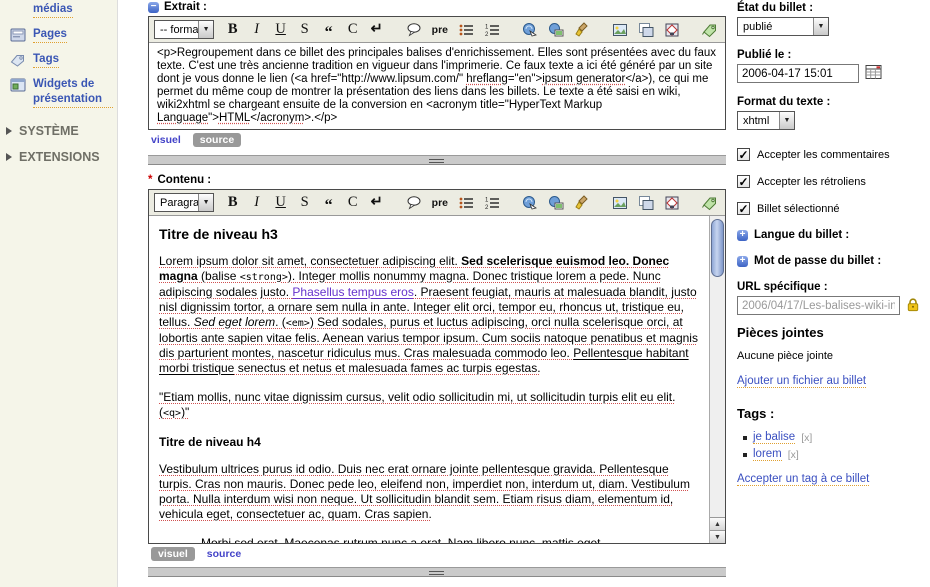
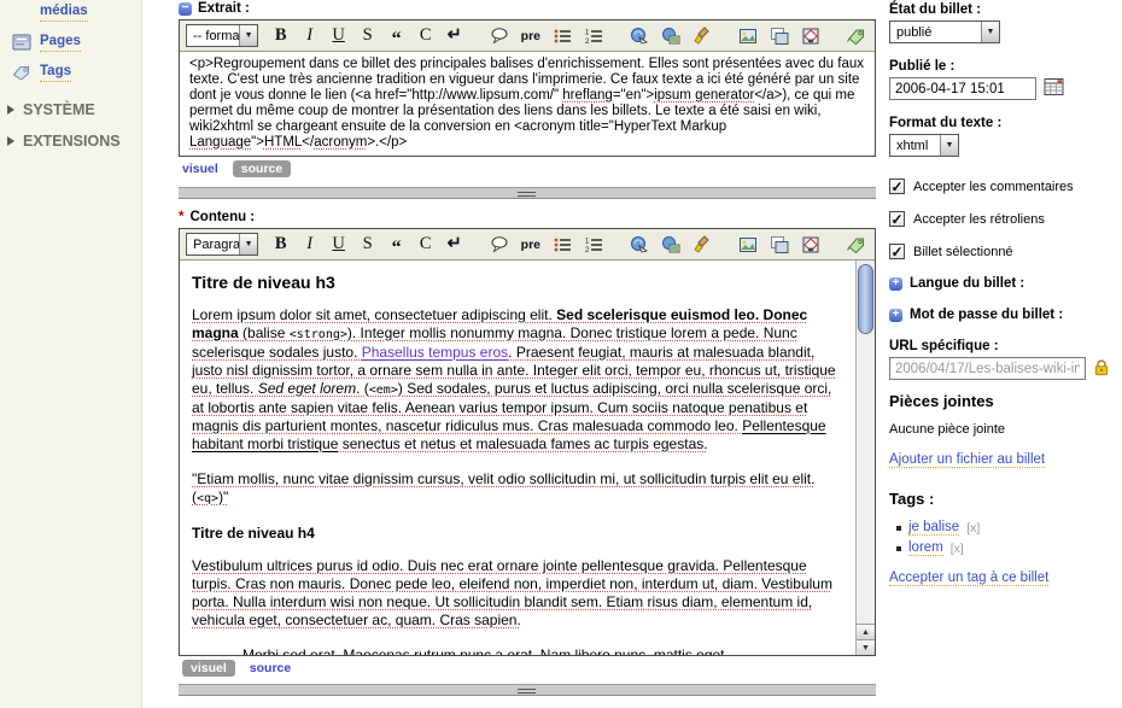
  médias
  Pages
  Tags
- Widgets de présentation
  SYSTÈME
  EXTENSIONS
  −
  Extrait :
  B
  I
  U
  S
  “
  C
  ↵
  pre
  <p>Regroupement dans ce billet des principales balises d'enrichissement. Elles sont présentées avec du faux texte. C'est une très ancienne tradition en vigueur dans l'imprimerie. Ce faux texte a ici été généré par un site dont je vous donne le lien (<a href="http://www.lipsum.com/" hreflang="en">ipsum generator</a>), ce qui me permet du même coup de montrer la présentation des liens dans les billets. Le texte a été saisi en wiki, wiki2xhtml se chargeant ensuite de la conversion en <acronym title="HyperText Markup Language">HTML</acronym>.</p>
  visuel
  source
  *
  Contenu :
  Paragra
  B
  I
  U
  S
  “
  C
  ↵
  pre
  Titre de niveau h3
- Lorem ipsum dolor sit amet, consectetuer adipiscing elit. Sed scelerisque euismod leo. Donec magna (balise <strong>). Integer mollis nonummy magna. Donec tristique lorem a pede. Nunc adipiscing sodales justo. Phasellus tempus eros. Praesent feugiat, mauris at malesuada blandit, justo nisl dignissim tortor, a ornare sem nulla in ante. Integer elit orci, tempor eu, rhoncus ut, tristique eu, tellus. Sed eget lorem. (<em>) Sed sodales, purus et luctus adipiscing, orci nulla scelerisque orci, at lobortis ante sapien vitae felis. Aenean varius tempor ipsum. Cum sociis natoque penatibus et magnis dis parturient montes, nascetur ridiculus mus. Cras malesuada commodo leo. Pellentesque habitant morbi tristique senectus et netus et malesuada fames ac turpis egestas.
+ Lorem ipsum dolor sit amet, consectetuer adipiscing elit. Sed scelerisque euismod leo. Donec magna (balise <strong>). Integer mollis nonummy magna. Donec tristique lorem a pede. Nunc scelerisque sodales justo. Phasellus tempus eros. Praesent feugiat, mauris at malesuada blandit, justo nisl dignissim tortor, a ornare sem nulla in ante. Integer elit orci, tempor eu, rhoncus ut, tristique eu, tellus. Sed eget lorem. (<em>) Sed sodales, purus et luctus adipiscing, orci nulla scelerisque orci, at lobortis ante sapien vitae felis. Aenean varius tempor ipsum. Cum sociis natoque penatibus et magnis dis parturient montes, nascetur ridiculus mus. Cras malesuada commodo leo. Pellentesque habitant morbi tristique senectus et netus et malesuada fames ac turpis egestas.
  "Etiam mollis, nunc vitae dignissim cursus, velit odio sollicitudin mi, ut sollicitudin turpis elit eu elit. (<q>)"
  Titre de niveau h4
  Vestibulum ultrices purus id odio. Duis nec erat ornare jointe pellentesque gravida. Pellentesque turpis. Cras non mauris. Donec pede leo, eleifend non, imperdiet non, interdum ut, diam. Vestibulum porta. Nulla interdum wisi non neque. Ut sollicitudin blandit sem. Etiam risus diam, elementum id, vehicula eget, consectetuer ac, quam. Cras sapien.
  visuel
  source
  État du billet :
  publié
  Publié le :
  2006-04-17 15:01
  Format du texte :
  xhtml
  ✓
  Accepter les commentaires
  ✓
  Accepter les rétroliens
  ✓
  Billet sélectionné
  +
  Langue du billet :
  +
  Mot de passe du billet :
  URL spécifique :
  2006/04/17/Les-balises-wiki-in
  Pièces jointes
  Aucune pièce jointe
  Ajouter un fichier au billet
  Tags :
  je balise
  [x]
  lorem
  [x]
  Accepter un tag à ce billet
